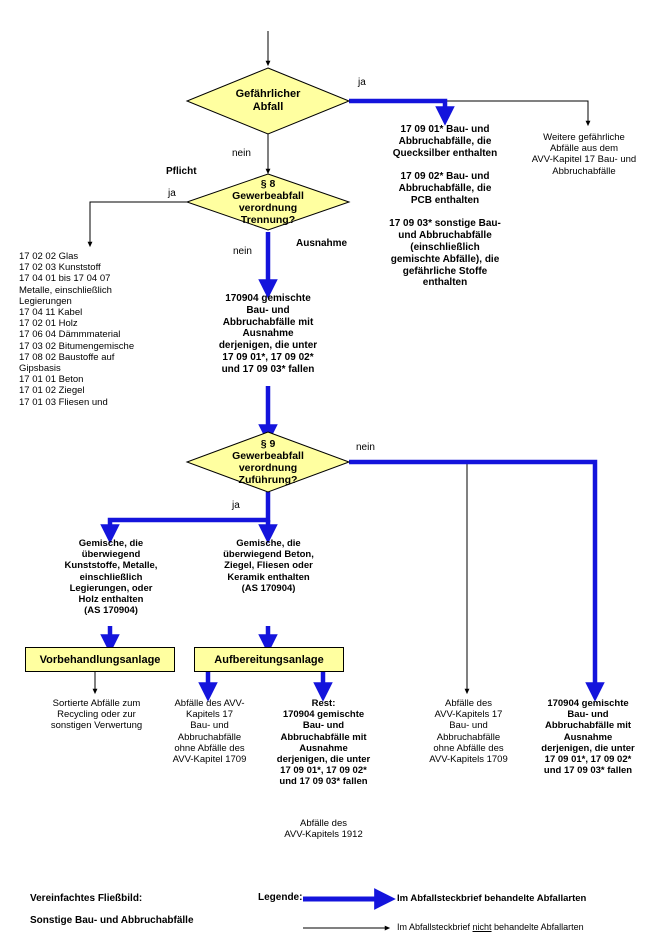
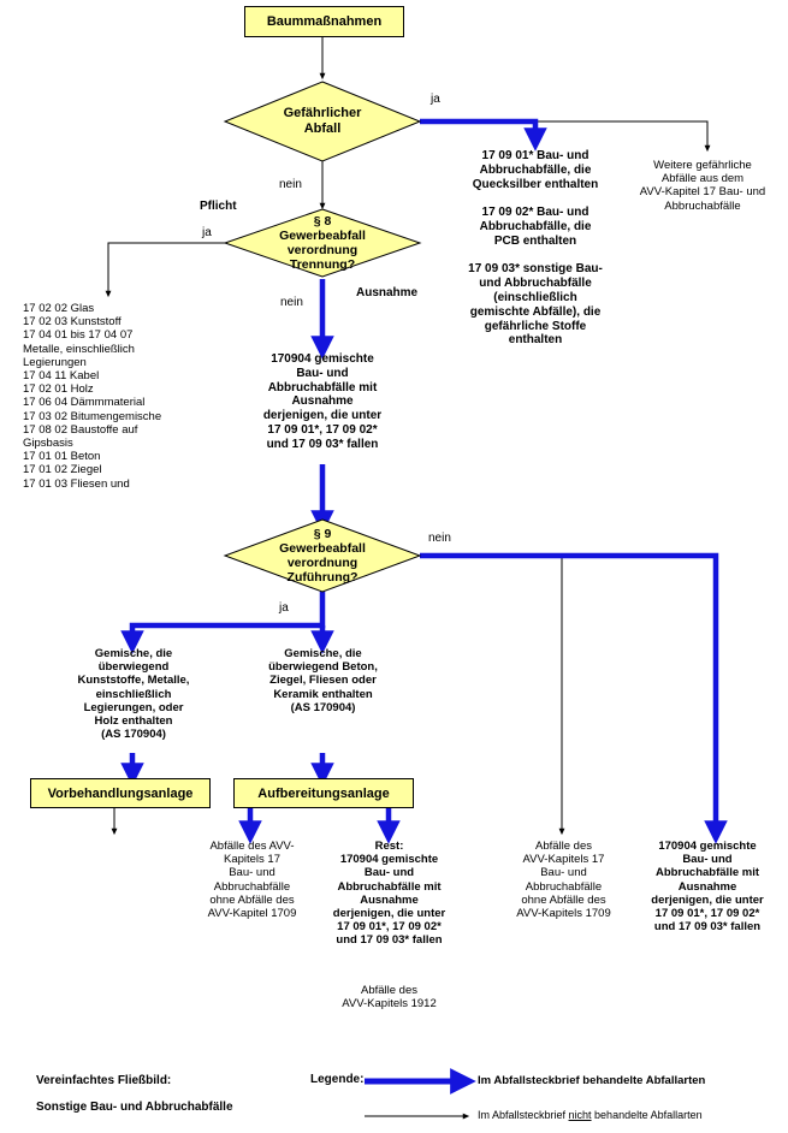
+ Baummaßnahmen
  Gefährlicher
  Abfall
  § 8
  Gewerbeabfall
  verordnung
  Trennung?
  § 9
  Gewerbeabfall
  verordnung
  Zuführung?
  Vorbehandlungsanlage
  Aufbereitungsanlage
  ja
  nein
  Pflicht
  ja
  nein
  Ausnahme
  ja
  nein
  17 09 01* Bau- und
  Abbruchabfälle, die
  Quecksilber enthalten
  17 09 02* Bau- und
  Abbruchabfälle, die
  PCB enthalten
  17 09 03* sonstige Bau-
  und Abbruchabfälle
  (einschließlich
  gemischte Abfälle), die
  gefährliche Stoffe
  enthalten
  Weitere gefährliche
  Abfälle aus dem
  AVV-Kapitel 17 Bau- und
  Abbruchabfälle
  17 02 02 Glas
  17 02 03 Kunststoff
  17 04 01 bis 17 04 07
  Metalle, einschließlich
  Legierungen
  17 04 11 Kabel
  17 02 01 Holz
  17 06 04 Dämmmaterial
  17 03 02 Bitumengemische
  17 08 02 Baustoffe auf
  Gipsbasis
  17 01 01 Beton
  17 01 02 Ziegel
  17 01 03 Fliesen und
  170904 gemischte
  Bau- und
  Abbruchabfälle mit
  Ausnahme
  derjenigen, die unter
  17 09 01*, 17 09 02*
  und 17 09 03* fallen
  Gemische, die
  überwiegend
  Kunststoffe, Metalle,
  einschließlich
  Legierungen, oder
  Holz enthalten
  (AS 170904)
  Gemische, die
  überwiegend Beton,
  Ziegel, Fliesen oder
  Keramik enthalten
  (AS 170904)
- Sortierte Abfälle zum
- Recycling oder zur
- sonstigen Verwertung
  Abfälle des AVV-
  Kapitels 17
  Bau- und
  Abbruchabfälle
  ohne Abfälle des
  AVV-Kapitel 1709
  Rest:
  170904 gemischte
  Bau- und
  Abbruchabfälle mit
  Ausnahme
  derjenigen, die unter
  17 09 01*, 17 09 02*
  und 17 09 03* fallen
  Abfälle des
  AVV-Kapitels 1912
  Abfälle des
  AVV-Kapitels 17
  Bau- und
  Abbruchabfälle
  ohne Abfälle des
  AVV-Kapitels 1709
  170904 gemischte
  Bau- und
  Abbruchabfälle mit
  Ausnahme
  derjenigen, die unter
  17 09 01*, 17 09 02*
  und 17 09 03* fallen
  Vereinfachtes Fließbild:
  Sonstige Bau- und Abbruchabfälle
  Legende:
  Im Abfallsteckbrief behandelte Abfallarten
  Im Abfallsteckbrief nicht behandelte Abfallarten
